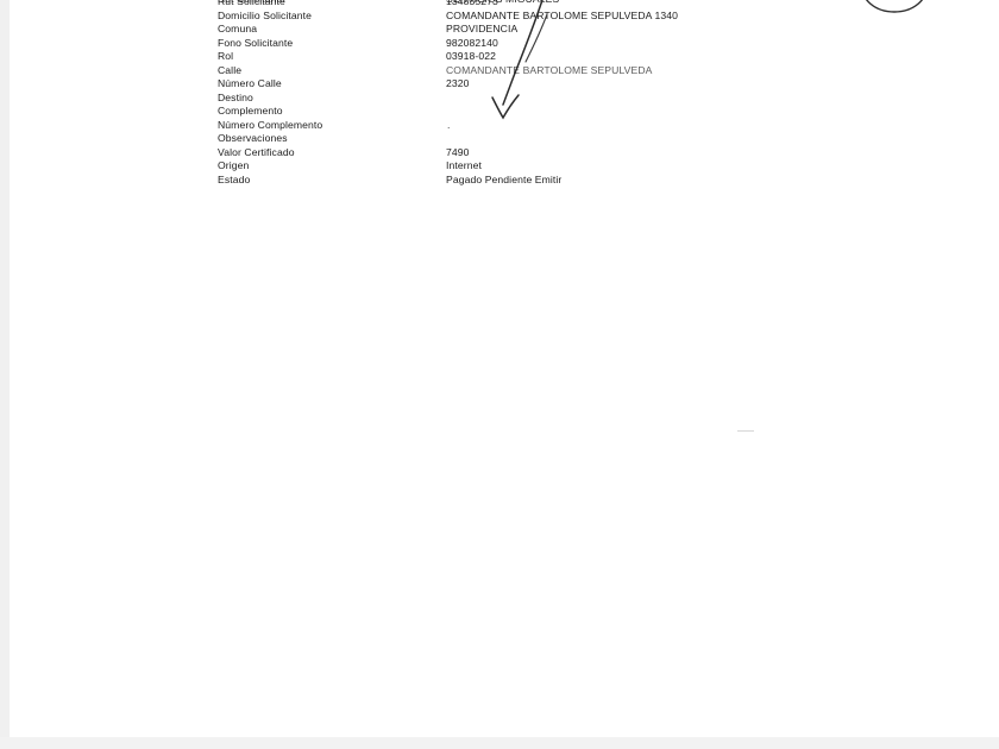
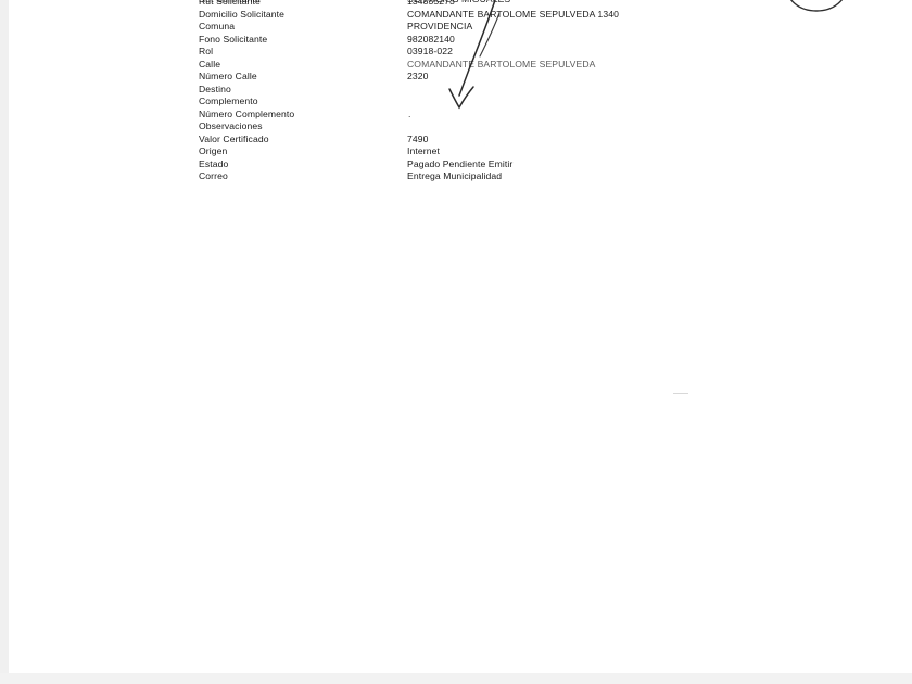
  Rut Solicitante
  134835273
  Domicilio Solicitante
  COMANDANTE BAROLOME SEPULVEDA 1340
  Comuna
  PROVIDENCIA
  Fono Solicitante
  982082140
  Rol
  03918-022
  Calle
  COMANDANT BARTOLOME SEPULVEDA
  Número Calle
  2320
  Destino
  Complemento
  Número Complemento
  .
  Observaciones
  Valor Certificado
  7490
  Origen
  Internet
  Estado
  Pagado Pendiente Emitir
+ Correo
+ Entrega Municipalidad
